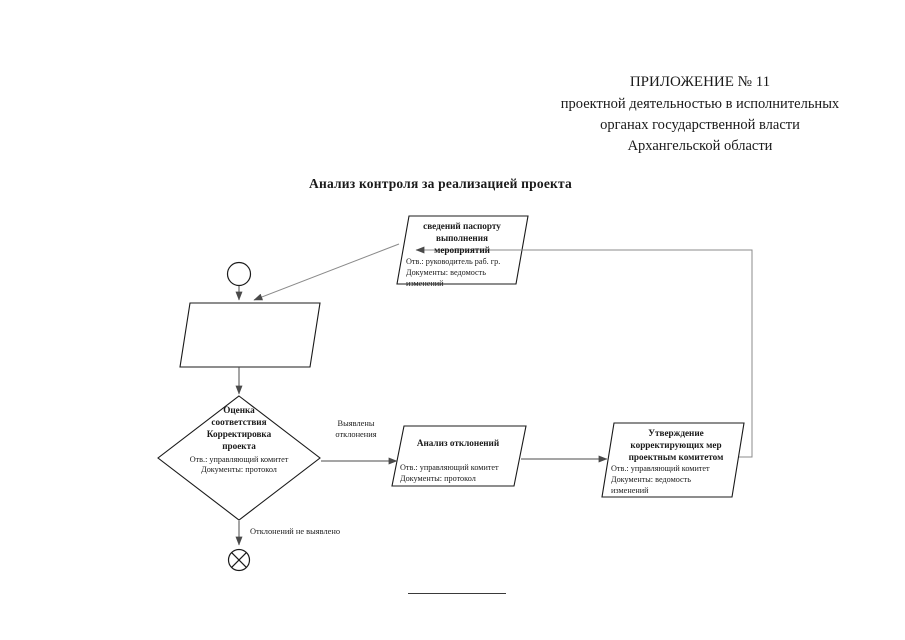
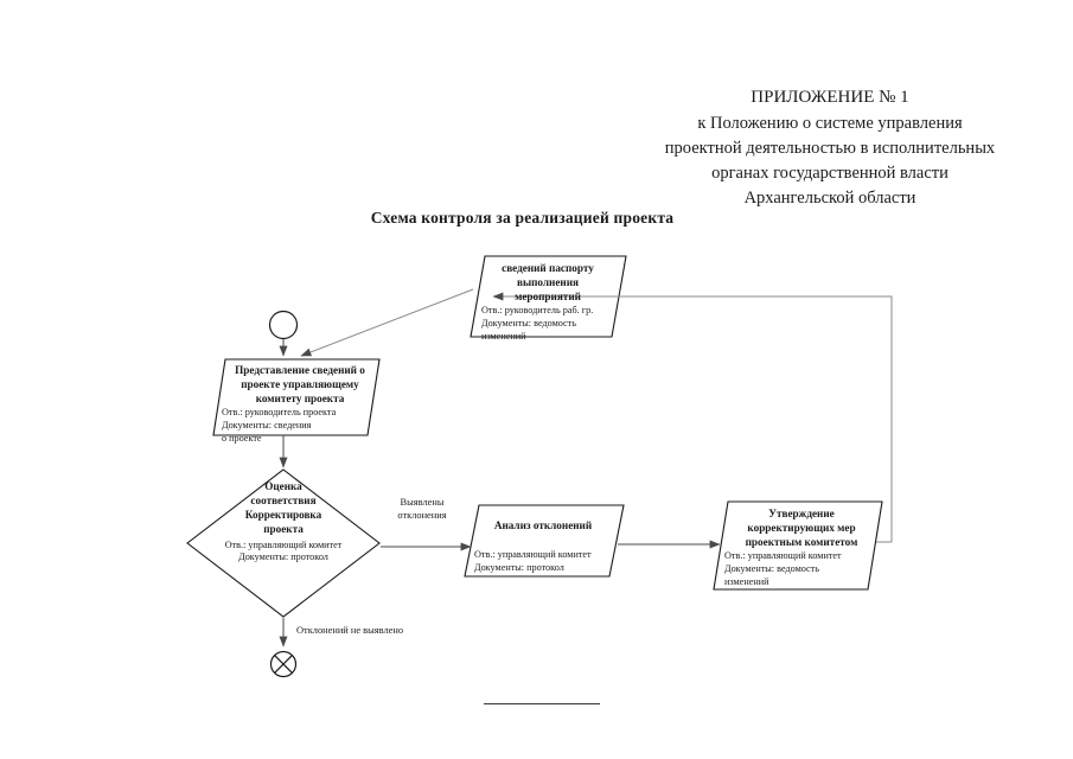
- ПРИЛОЖЕНИЕ № 11
+ ПРИЛОЖЕНИЕ № 1
+ к Положению о системе управления
  проектной деятельностью в исполнительных
  органах государственной власти
  Архангельской области
- Анализ контроля за реализацией проекта
+ Схема контроля за реализацией проекта
  сведений паспорту
  выполнения
  мероприятий
  Отв.: руководитель раб. гр.
  Документы: ведомость
  изменений
+ Представление сведений о
+ проекте управляющему
+ комитету проекта
+ Отв.: руководитель проекта
+ Документы: сведения
+ о проекте
  Оценка
  соответствия
  Корректировка
  проекта
  Отв.: управляющий комитет
  Документы: протокол
  Анализ отклонений
  Отв.: управляющий комитет
  Документы: протокол
  Утверждение
  корректирующих мер
  проектным комитетом
  Отв.: управляющий комитет
  Документы: ведомость
  изменений
  Выявлены
  отклонения
  Отклонений не выявлено
